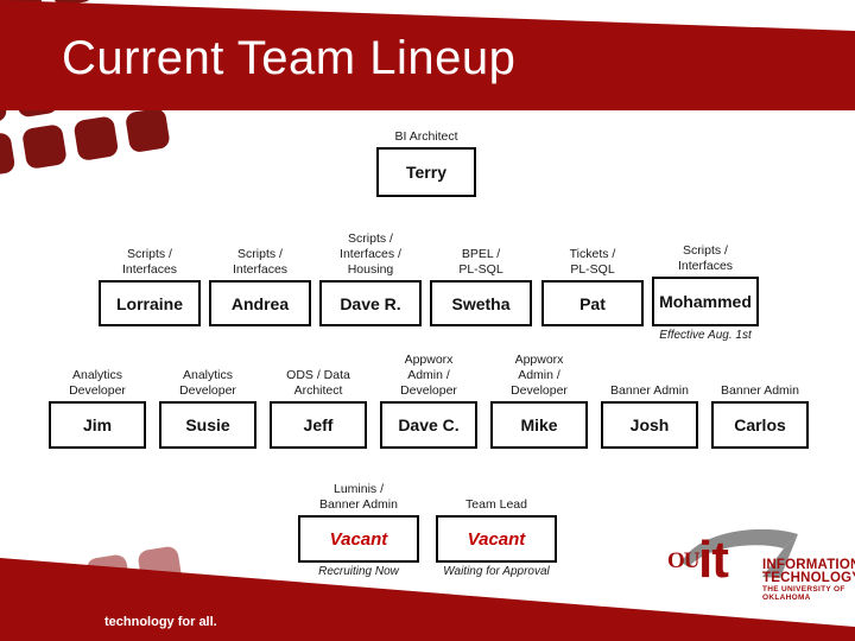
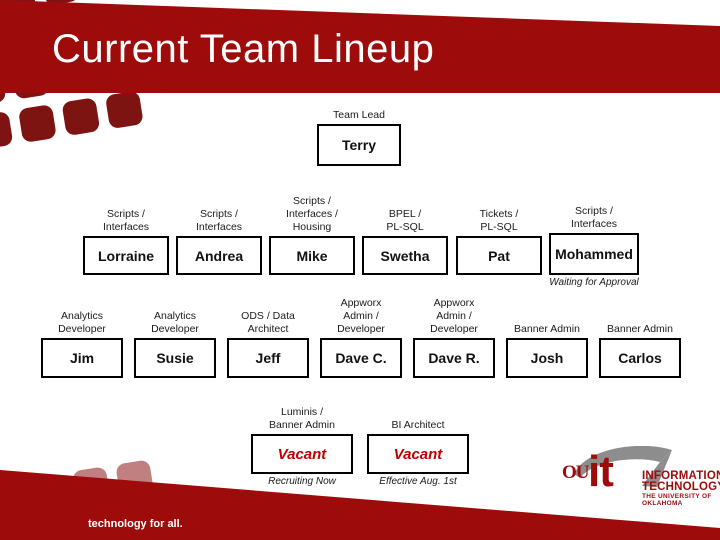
  Current Team Lineup
- BI Architect
+ Team Lead
  Terry
  Scripts /
  Interfaces
  Lorraine
  Scripts /
  Interfaces
  Andrea
  Scripts /
  Interfaces /
  Housing
- Dave R.
+ Mike
  BPEL /
  PL-SQL
  Swetha
  Tickets /
  PL-SQL
  Pat
  Scripts /
  Interfaces
  Mohammed
- Effective Aug. 1st
+ Waiting for Approval
  Analytics
  Developer
  Jim
  Analytics
  Developer
  Susie
  ODS / Data
  Architect
  Jeff
  Appworx
  Admin /
  Developer
  Dave C.
  Appworx
  Admin /
  Developer
- Mike
+ Dave R.
  Banner Admin
  Josh
  Banner Admin
  Carlos
  Luminis /
  Banner Admin
  Vacant
  Recruiting Now
- Team Lead
+ BI Architect
  Vacant
- Waiting for Approval
+ Effective Aug. 1st
  technology for all.
  OU
  it
  INFORMATIO
  TECHNOLOG
